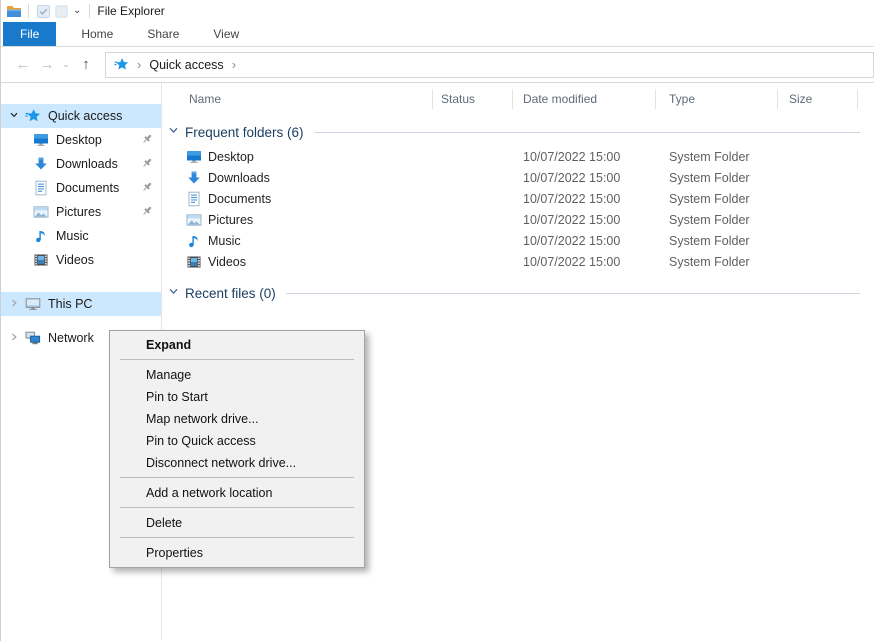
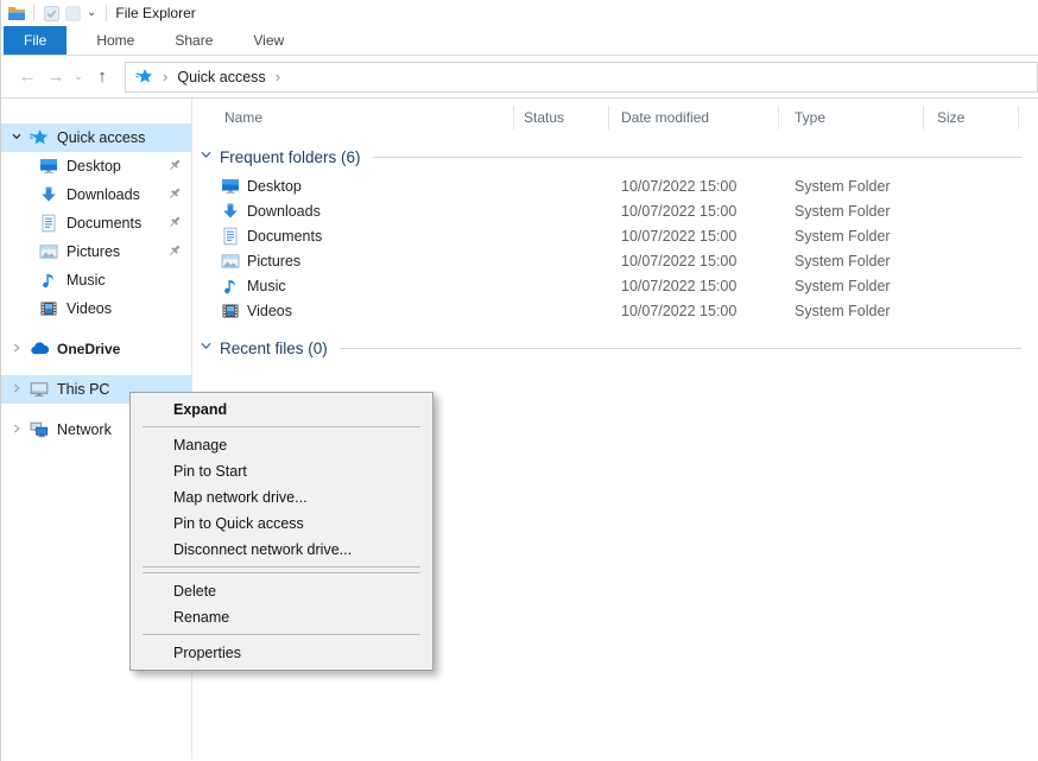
  ⌄
  File Explorer
  File
  Home
  Share
  View
  ←
  →
  ⌄
  ↑
  ›
  Quick access
  ›
  Quick access
  Desktop
  Downloads
  Documents
  Pictures
  Music
  Videos
+ OneDrive
  This PC
  Network
  Name
  Status
  Date modified
  Type
  Size
  Frequent folders (6)
  Desktop
  10/07/2022 15:00
  System Folder
  Downloads
  10/07/2022 15:00
  System Folder
  Documents
  10/07/2022 15:00
  System Folder
  Pictures
  10/07/2022 15:00
  System Folder
  Music
  10/07/2022 15:00
  System Folder
  Videos
  10/07/2022 15:00
  System Folder
  Recent files (0)
  Expand
  Manage
  Pin to Start
  Map network drive...
  Pin to Quick access
  Disconnect network drive...
- Add a network location
  Delete
+ Rename
  Properties
